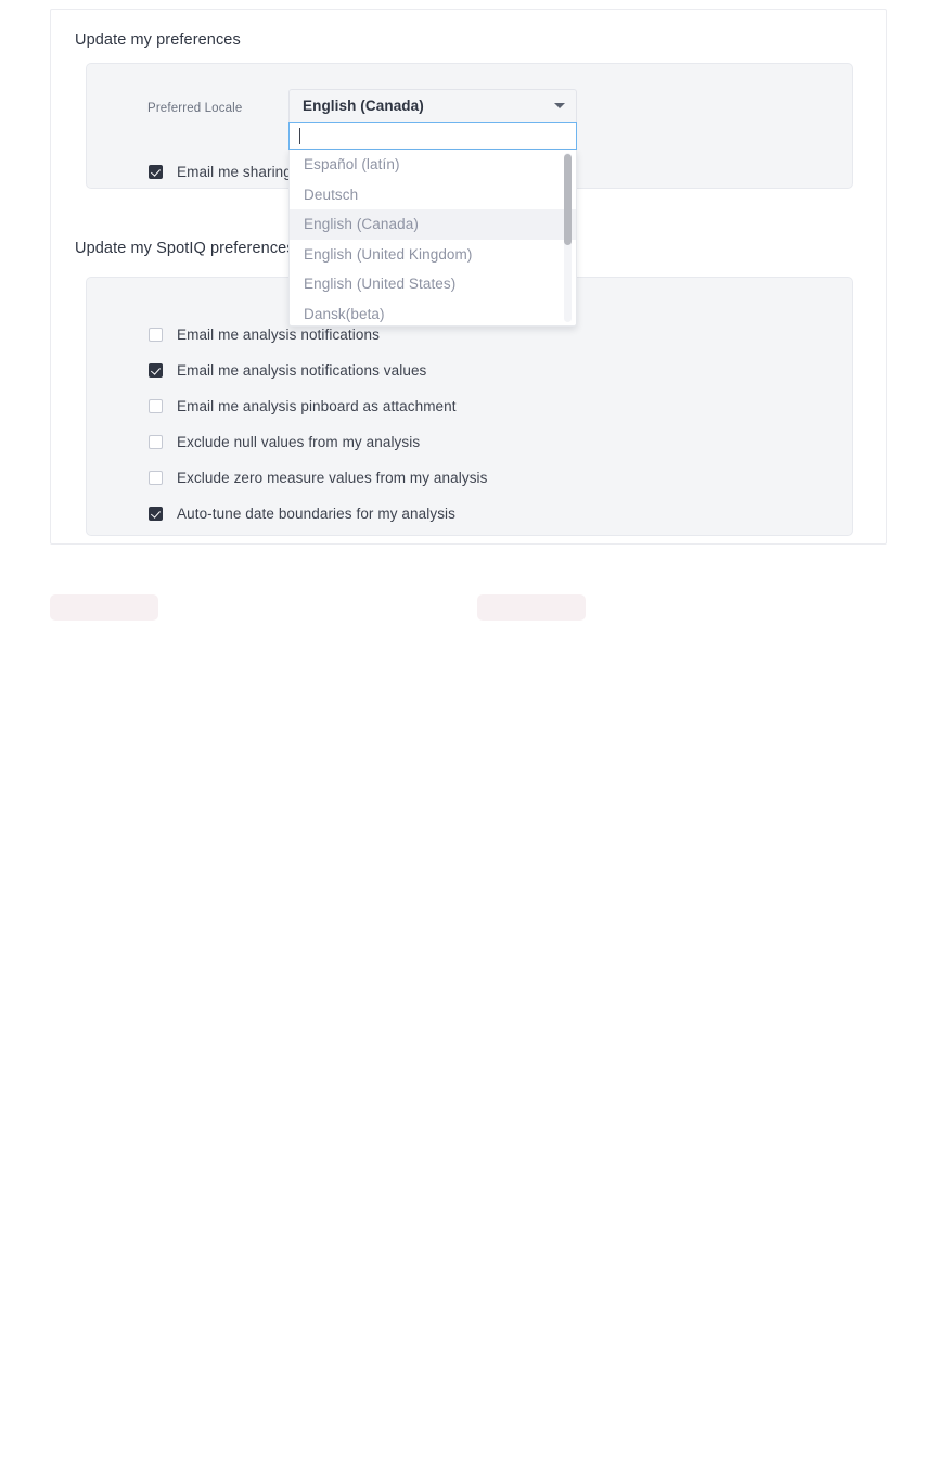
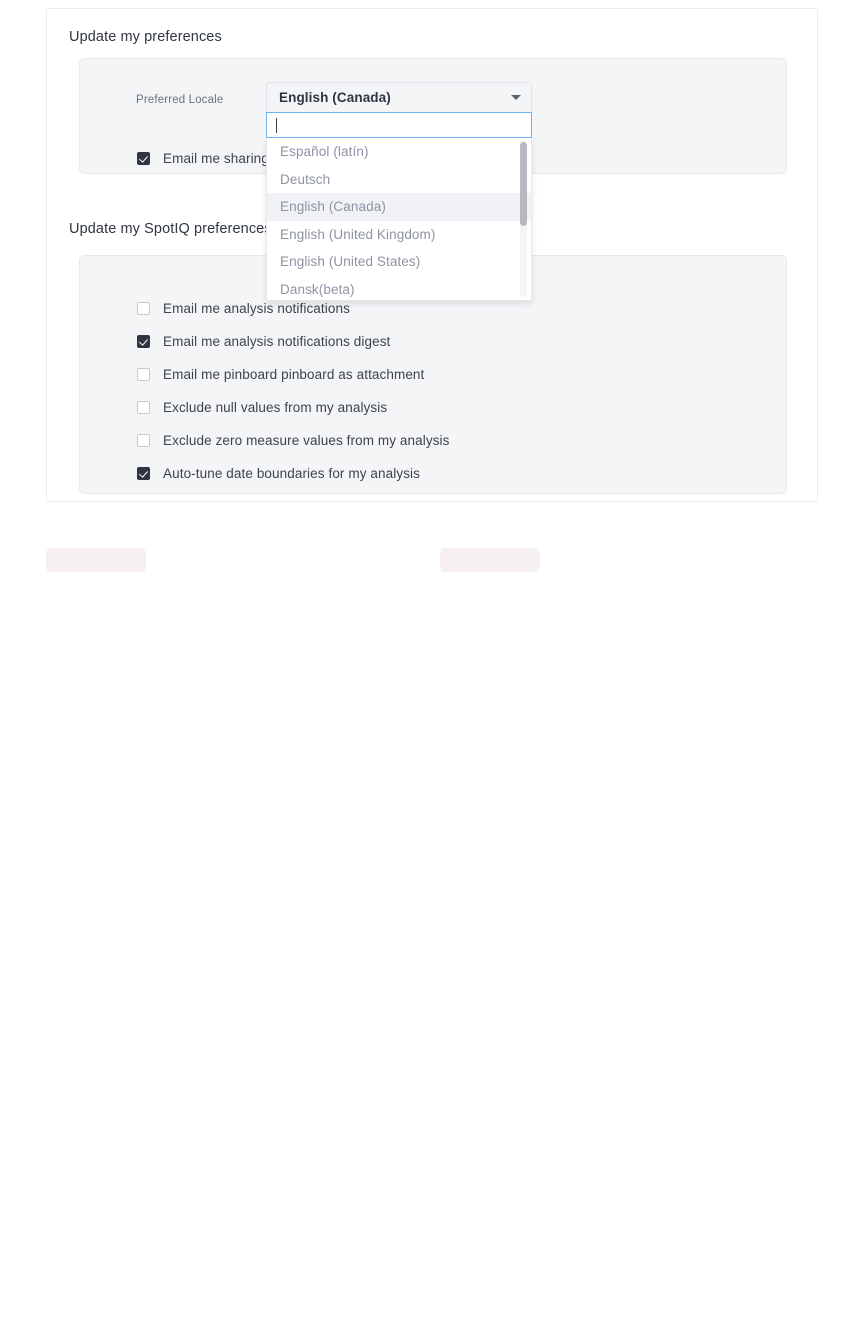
  Update my preferences
  Preferred Locale
  Update my SpotIQ preference
  Email me analysis notifications
- Email me analysis notifications values
+ Email me analysis notifications digest
- Email me analysis pinboard as attachment
+ Email me pinboard pinboard as attachment
  Exclude null values from my analysis
  Exclude zero measure values from my analysis
  Auto-tune date boundaries for my analysis
  English (Canada)
  Español (latín)
  Deutsch
  English (Canada)
  English (United Kingdom)
  English (United States)
  Dansk(beta)
